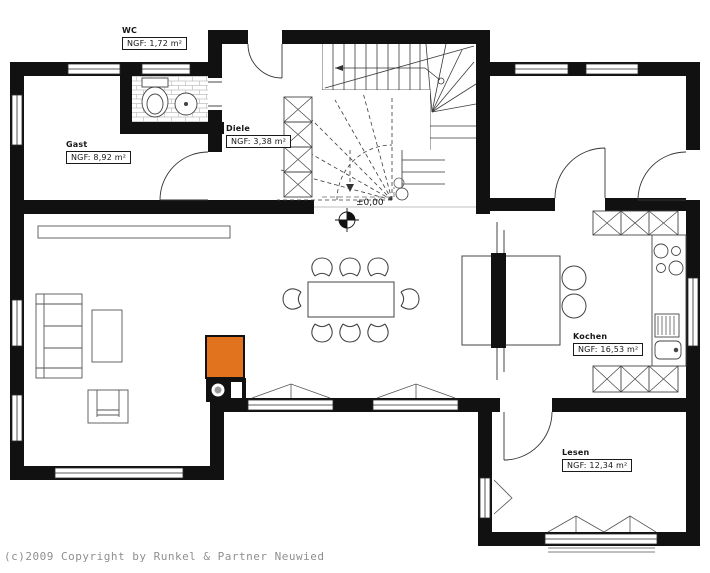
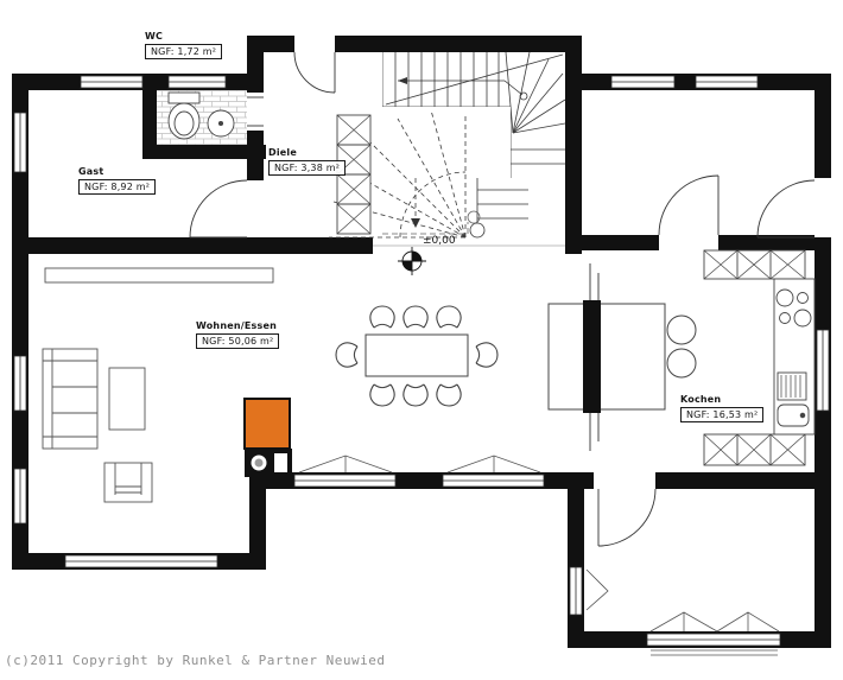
  WC
  NGF: 1,72 m²
  Gast
  NGF: 8,92 m²
  Diele
  NGF: 3,38 m²
+ Wohnen/Essen
+ NGF: 50,06 m²
  Kochen
  NGF: 16,53 m²
- Lesen
- NGF: 12,34 m²
  ±0,00
- (c)2009 Copyright by Runkel & Partner Neuwied
+ (c)2011 Copyright by Runkel & Partner Neuwied
